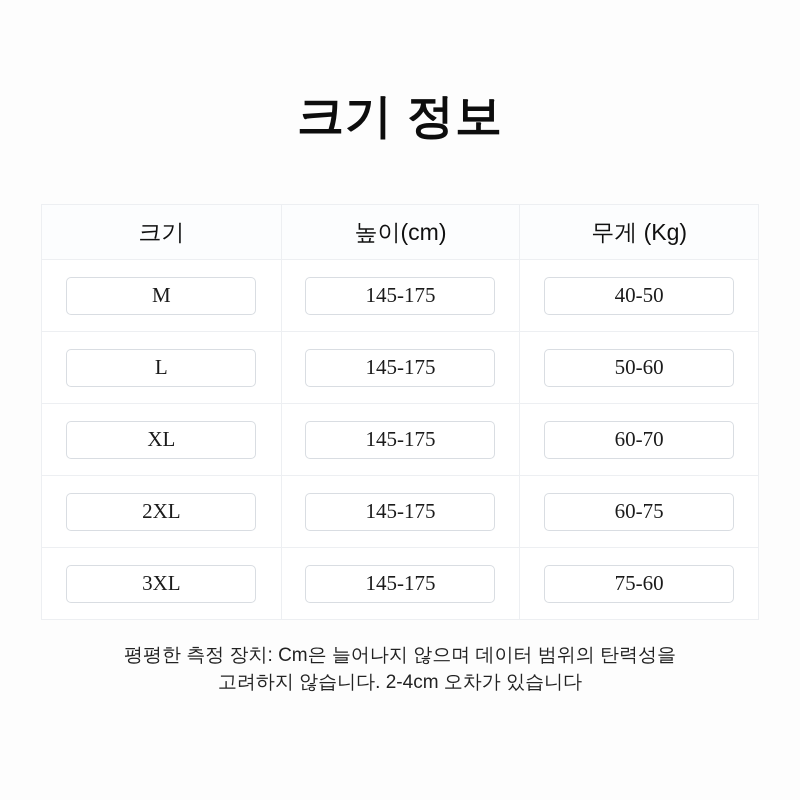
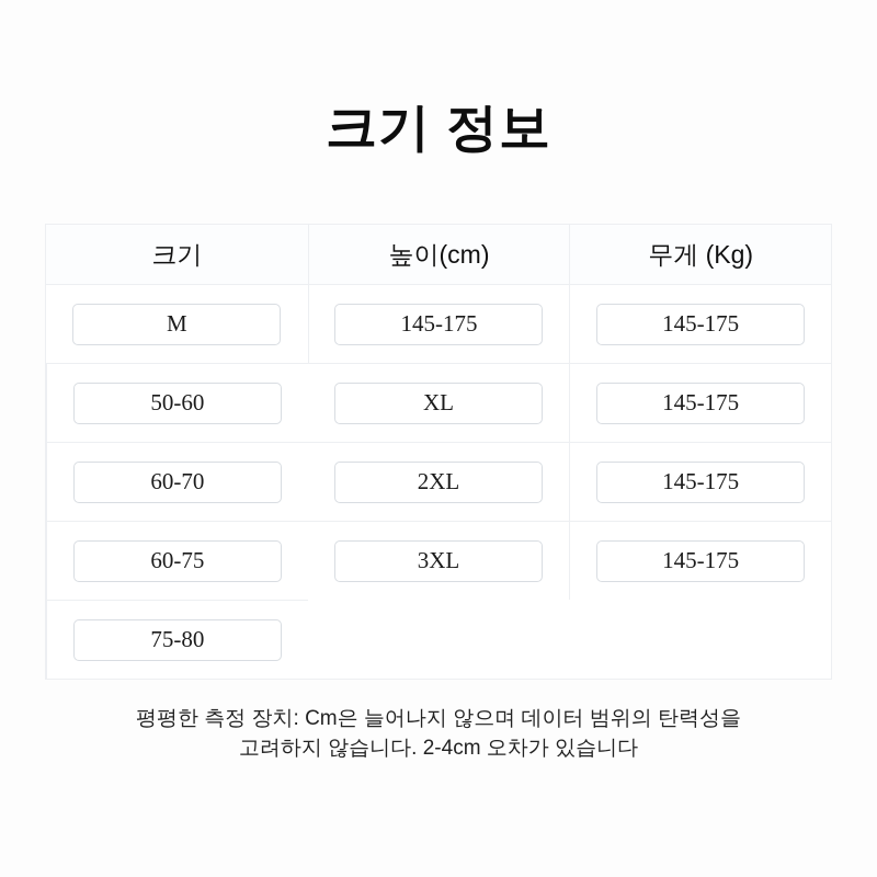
  크기 정보
  크기
  높이(cm)
  무게 (Kg)
  M
  145-175
- 40-50
- L
  145-175
  50-60
  XL
  145-175
  60-70
  2XL
  145-175
  60-75
  3XL
  145-175
- 75-60
+ 75-80
  평평한 측정 장치: Cm은 늘어나지 않으며 데이터 범위의 탄력성을
  고려하지 않습니다. 2-4cm 오차가 있습니다
